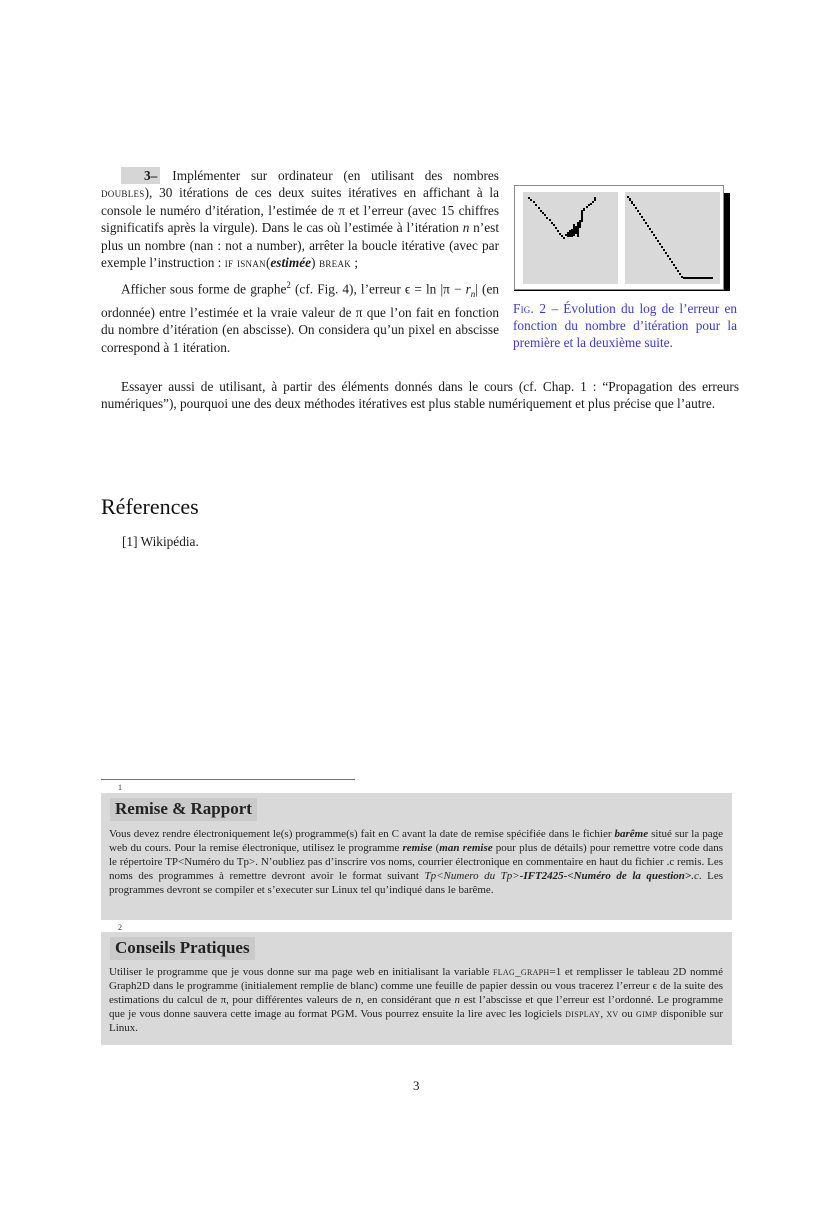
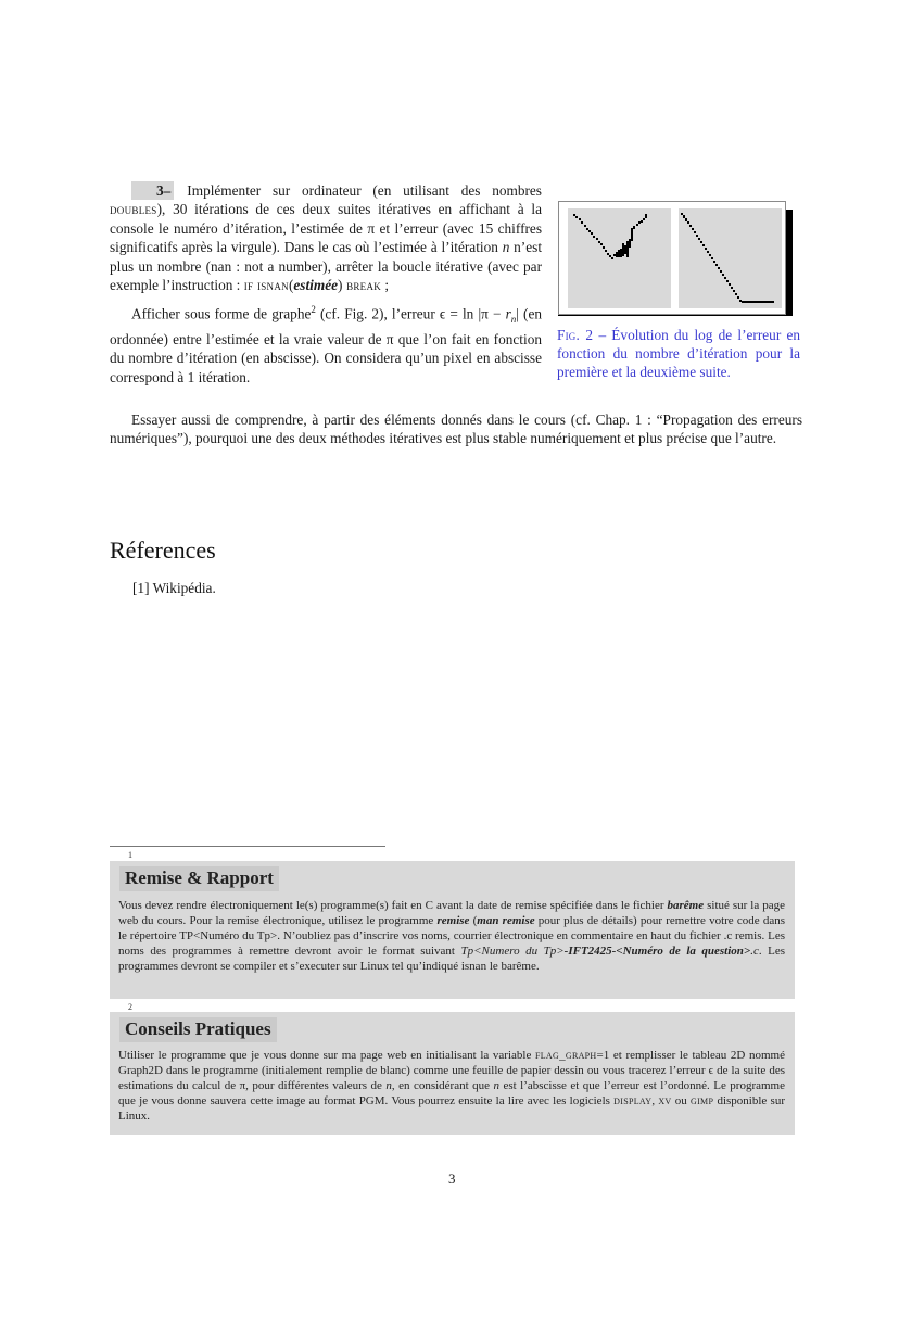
  3– Implémenter sur ordinateur (en utilisant des nombres doubles), 30 itérations de ces deux suites itératives en affichant à la console le numéro d’itération, l’estimée de π et l’erreur (avec 15 chiffres significatifs après la virgule). Dans le cas où l’estimée à l’itération n n’est plus un nombre (nan : not a number), arrêter la boucle itérative (avec par exemple l’instruction : if isnan(estimée) break ;
- Afficher sous forme de graphe2 (cf. Fig. 4), l’erreur ϵ = ln |π − rn| (en ordonnée) entre l’estimée et la vraie valeur de π que l’on fait en fonction du nombre d’itération (en abscisse). On considera qu’un pixel en abscisse correspond à 1 itération.
+ Afficher sous forme de graphe2 (cf. Fig. 2), l’erreur ϵ = ln |π − rn| (en ordonnée) entre l’estimée et la vraie valeur de π que l’on fait en fonction du nombre d’itération (en abscisse). On considera qu’un pixel en abscisse correspond à 1 itération.
  Fig. 2 – Évolution du log de l’erreur en fonction du nombre d’itération pour la première et la deuxième suite.
- Essayer aussi de utilisant, à partir des éléments donnés dans le cours (cf. Chap. 1 : “Propagation des erreurs numériques”), pourquoi une des deux méthodes itératives est plus stable numériquement et plus précise que l’autre.
+ Essayer aussi de comprendre, à partir des éléments donnés dans le cours (cf. Chap. 1 : “Propagation des erreurs numériques”), pourquoi une des deux méthodes itératives est plus stable numériquement et plus précise que l’autre.
  Réferences
  [1] Wikipédia.
  1
  Remise & Rapport
- Vous devez rendre électroniquement le(s) programme(s) fait en C avant la date de remise spécifiée dans le fichier barême situé sur la page web du cours. Pour la remise électronique, utilisez le programme remise (man remise pour plus de détails) pour remettre votre code dans le répertoire TP<Numéro du Tp>. N’oubliez pas d’inscrire vos noms, courrier électronique en commentaire en haut du fichier .c remis. Les noms des programmes à remettre devront avoir le format suivant Tp<Numero du Tp>-IFT2425-<Numéro de la question>.c. Les programmes devront se compiler et s’executer sur Linux tel qu’indiqué dans le barême.
+ Vous devez rendre électroniquement le(s) programme(s) fait en C avant la date de remise spécifiée dans le fichier barême situé sur la page web du cours. Pour la remise électronique, utilisez le programme remise (man remise pour plus de détails) pour remettre votre code dans le répertoire TP<Numéro du Tp>. N’oubliez pas d’inscrire vos noms, courrier électronique en commentaire en haut du fichier .c remis. Les noms des programmes à remettre devront avoir le format suivant Tp<Numero du Tp>-IFT2425-<Numéro de la question>.c. Les programmes devront se compiler et s’executer sur Linux tel qu’indiqué isnan le barême.
  2
  Conseils Pratiques
  Utiliser le programme que je vous donne sur ma page web en initialisant la variable flag_graph=1 et remplisser le tableau 2D nommé Graph2D dans le programme (initialement remplie de blanc) comme une feuille de papier dessin ou vous tracerez l’erreur ϵ de la suite des estimations du calcul de π, pour différentes valeurs de n, en considérant que n est l’abscisse et que l’erreur est l’ordonné. Le programme que je vous donne sauvera cette image au format PGM. Vous pourrez ensuite la lire avec les logiciels display, xv ou gimp disponible sur Linux.
  3
